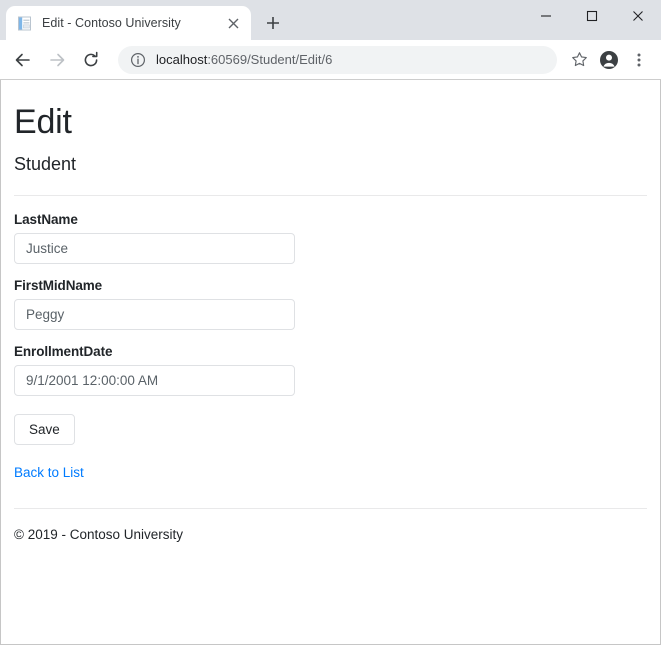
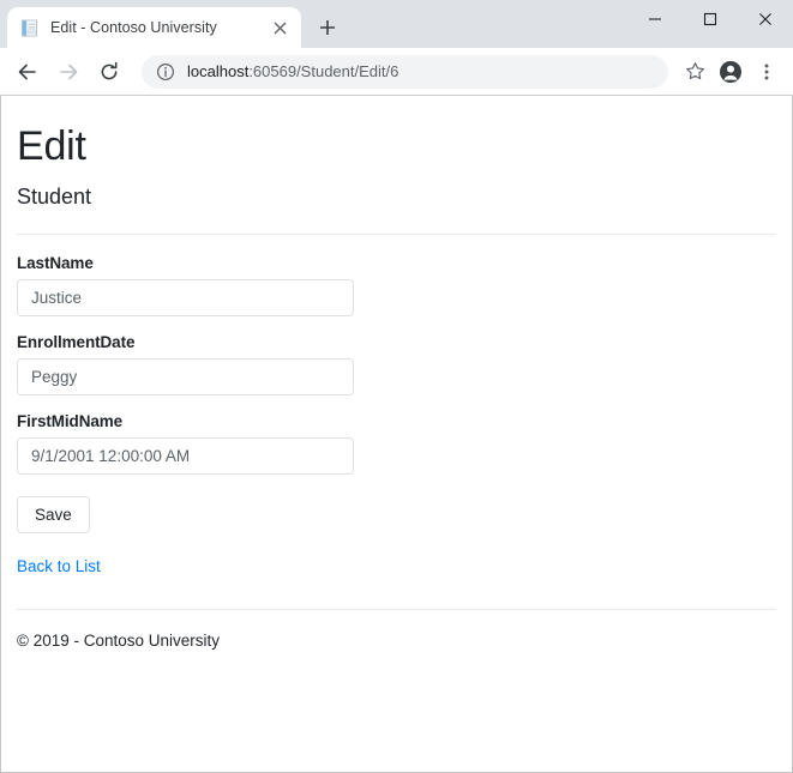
  Edit - Contoso University
  localhost:60569/Student/Edit/6
  Edit
  Student
  LastName
  Justice
- FirstMidName
+ EnrollmentDate
  Peggy
- EnrollmentDate
+ FirstMidName
  9/1/2001 12:00:00 AM
  Save
  Back to List
  © 2019 - Contoso University
